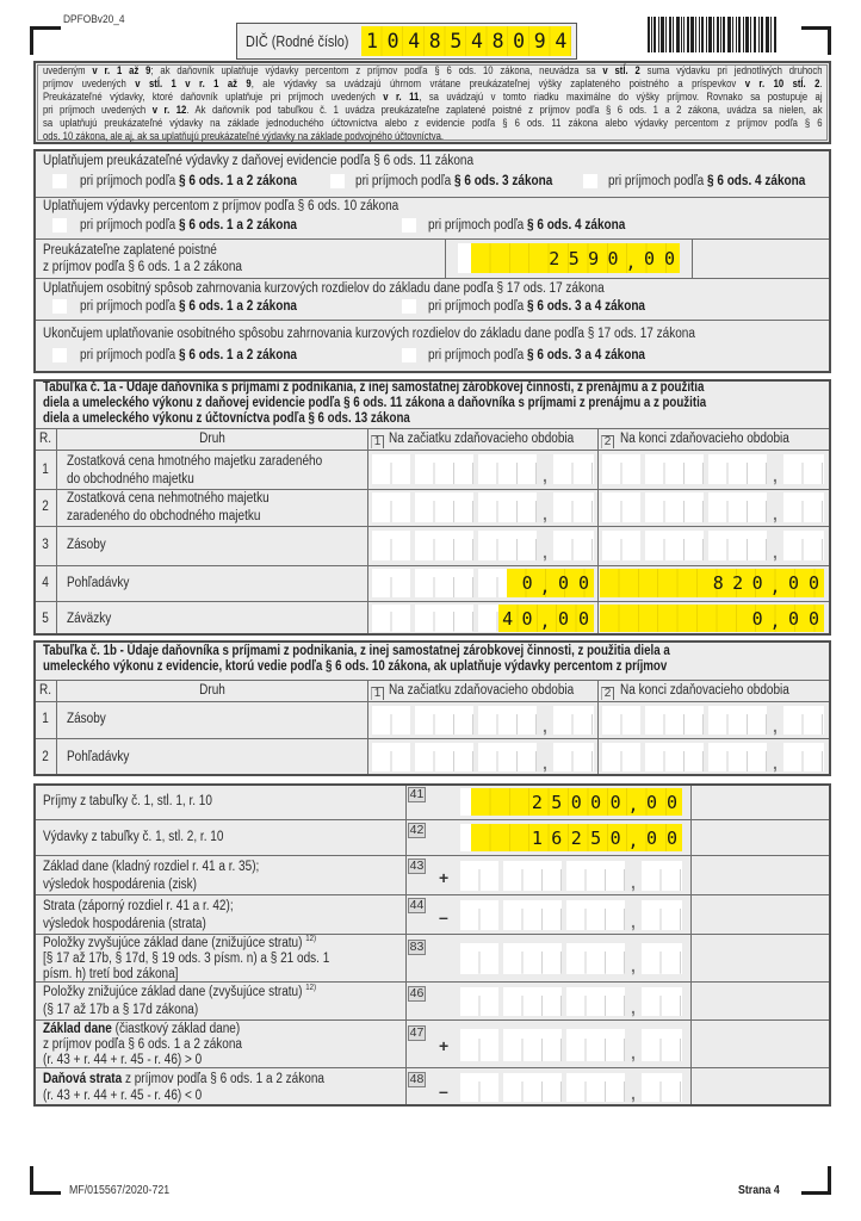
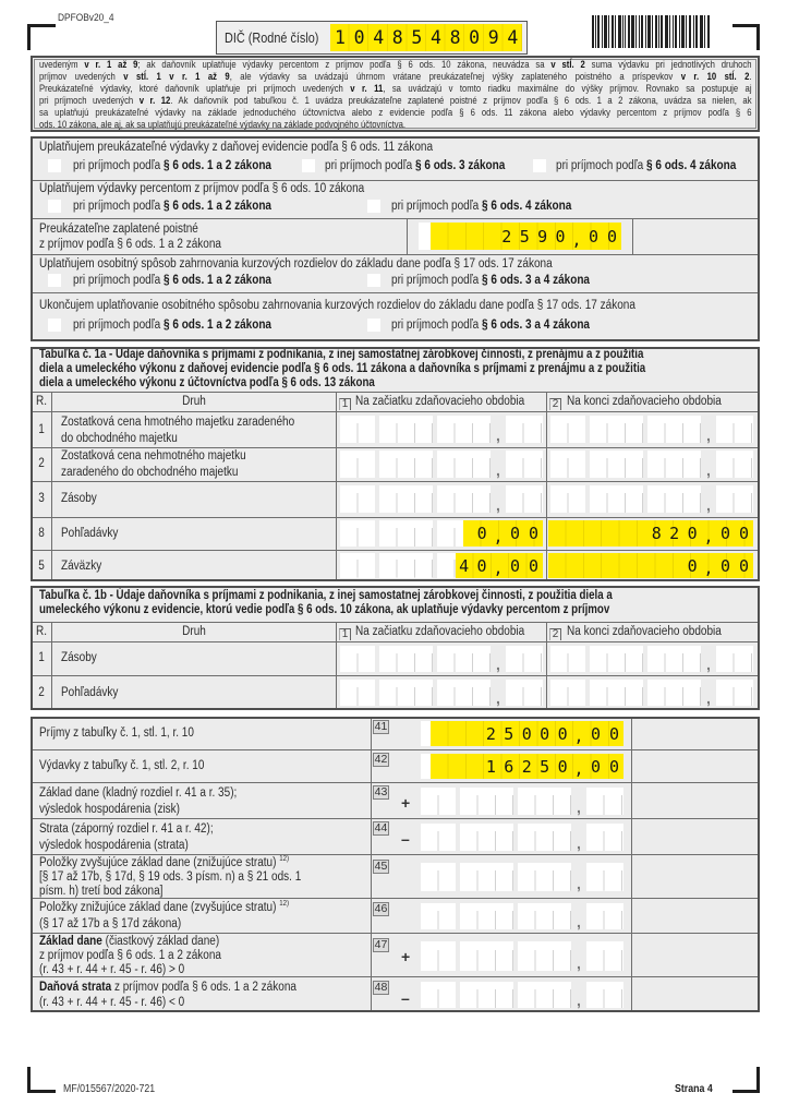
  DPFOBv20_4
  DIČ (Rodné číslo)
  1048548094
  uvedeným v r. 1 až 9; ak daňovník uplatňuje výdavky percentom z príjmov podľa § 6 ods. 10 zákona, neuvádza sa v stĺ. 2 suma výdavku pri jednotlivých druhoch
  príjmov uvedených v stĺ. 1 v r. 1 až 9, ale výdavky sa uvádzajú úhrnom vrátane preukázateľnej výšky zaplateného poistného a príspevkov v r. 10 stĺ. 2.
  Preukázateľné výdavky, ktoré daňovník uplatňuje pri príjmoch uvedených v r. 11, sa uvádzajú v tomto riadku maximálne do výšky príjmov. Rovnako sa postupuje aj
  pri príjmoch uvedených v r. 12. Ak daňovník pod tabuľkou č. 1 uvádza preukázateľne zaplatené poistné z príjmov podľa § 6 ods. 1 a 2 zákona, uvádza sa nielen, ak
  sa uplatňujú preukázateľné výdavky na základe jednoduchého účtovníctva alebo z evidencie podľa § 6 ods. 11 zákona alebo výdavky percentom z príjmov podľa § 6
  ods. 10 zákona, ale aj, ak sa uplatňujú preukázateľné výdavky na základe podvojného účtovníctva.
  Uplatňujem preukázateľné výdavky z daňovej evidencie podľa § 6 ods. 11 zákona
  pri príjmoch podľa § 6 ods. 1 a 2 zákona
  pri príjmoch podľa § 6 ods. 3 zákona
  pri príjmoch podľa § 6 ods. 4 zákona
  Uplatňujem výdavky percentom z príjmov podľa § 6 ods. 10 zákona
  pri príjmoch podľa § 6 ods. 1 a 2 zákona
  pri príjmoch podľa § 6 ods. 4 zákona
  Preukázateľne zaplatené poistné
  z príjmov podľa § 6 ods. 1 a 2 zákona
  ,
  2590
  00
  Uplatňujem osobitný spôsob zahrnovania kurzových rozdielov do základu dane podľa § 17 ods. 17 zákona
  pri príjmoch podľa § 6 ods. 1 a 2 zákona
  pri príjmoch podľa § 6 ods. 3 a 4 zákona
  Ukončujem uplatňovanie osobitného spôsobu zahrnovania kurzových rozdielov do základu dane podľa § 17 ods. 17 zákona
  pri príjmoch podľa § 6 ods. 1 a 2 zákona
  pri príjmoch podľa § 6 ods. 3 a 4 zákona
  Tabuľka č. 1a - Údaje daňovníka s príjmami z podnikania, z inej samostatnej zárobkovej činnosti, z prenájmu a z použitia
  diela a umeleckého výkonu z daňovej evidencie podľa § 6 ods. 11 zákona a daňovníka s príjmami z prenájmu a z použitia
  diela a umeleckého výkonu z účtovníctva podľa § 6 ods. 13 zákona
  R.
  Druh
  1
  Na začiatku zdaňovacieho obdobia
  2
  Na konci zdaňovacieho obdobia
  1
  Zostatková cena hmotného majetku zaradeného
  do obchodného majetku
  ,
  ,
  2
  Zostatková cena nehmotného majetku
  zaradeného do obchodného majetku
  ,
  ,
  3
  Zásoby
  ,
  ,
- 4
+ 8
  Pohľadávky
  ,
  0
  00
  ,
  820
  00
  5
  Záväzky
  ,
  40
  00
  ,
  0
  00
  Tabuľka č. 1b - Údaje daňovníka s príjmami z podnikania, z inej samostatnej zárobkovej činnosti, z použitia diela a
  umeleckého výkonu z evidencie, ktorú vedie podľa § 6 ods. 10 zákona, ak uplatňuje výdavky percentom z príjmov
  R.
  Druh
  1
  Na začiatku zdaňovacieho obdobia
  2
  Na konci zdaňovacieho obdobia
  1
  Zásoby
  ,
  ,
  2
  Pohľadávky
  ,
  ,
  Príjmy z tabuľky č. 1, stĺ. 1, r. 10
  41
  ,
  25000
  00
  Výdavky z tabuľky č. 1, stĺ. 2, r. 10
  42
  ,
  16250
  00
  Základ dane (kladný rozdiel r. 41 a r. 35);
  výsledok hospodárenia (zisk)
  43
  +
  ,
  Strata (záporný rozdiel r. 41 a r. 42);
  výsledok hospodárenia (strata)
  44
  –
  ,
  Položky zvyšujúce základ dane (znižujúce stratu)
  [§ 17 až 17b, § 17d, § 19 ods. 3 písm. n) a § 21 ods. 1
  písm. h) tretí bod zákona]
- 83
+ 45
  ,
  Položky znižujúce základ dane (zvyšujúce stratu)
  (§ 17 až 17b a § 17d zákona)
  46
  ,
  Základ dane (čiastkový základ dane)
  z príjmov podľa § 6 ods. 1 a 2 zákona
  (r. 43 + r. 44 + r. 45 - r. 46) > 0
  47
  +
  ,
  Daňová strata z príjmov podľa § 6 ods. 1 a 2 zákona
  (r. 43 + r. 44 + r. 45 - r. 46) < 0
  48
  –
  ,
  MF/015567/2020-721
  Strana 4
